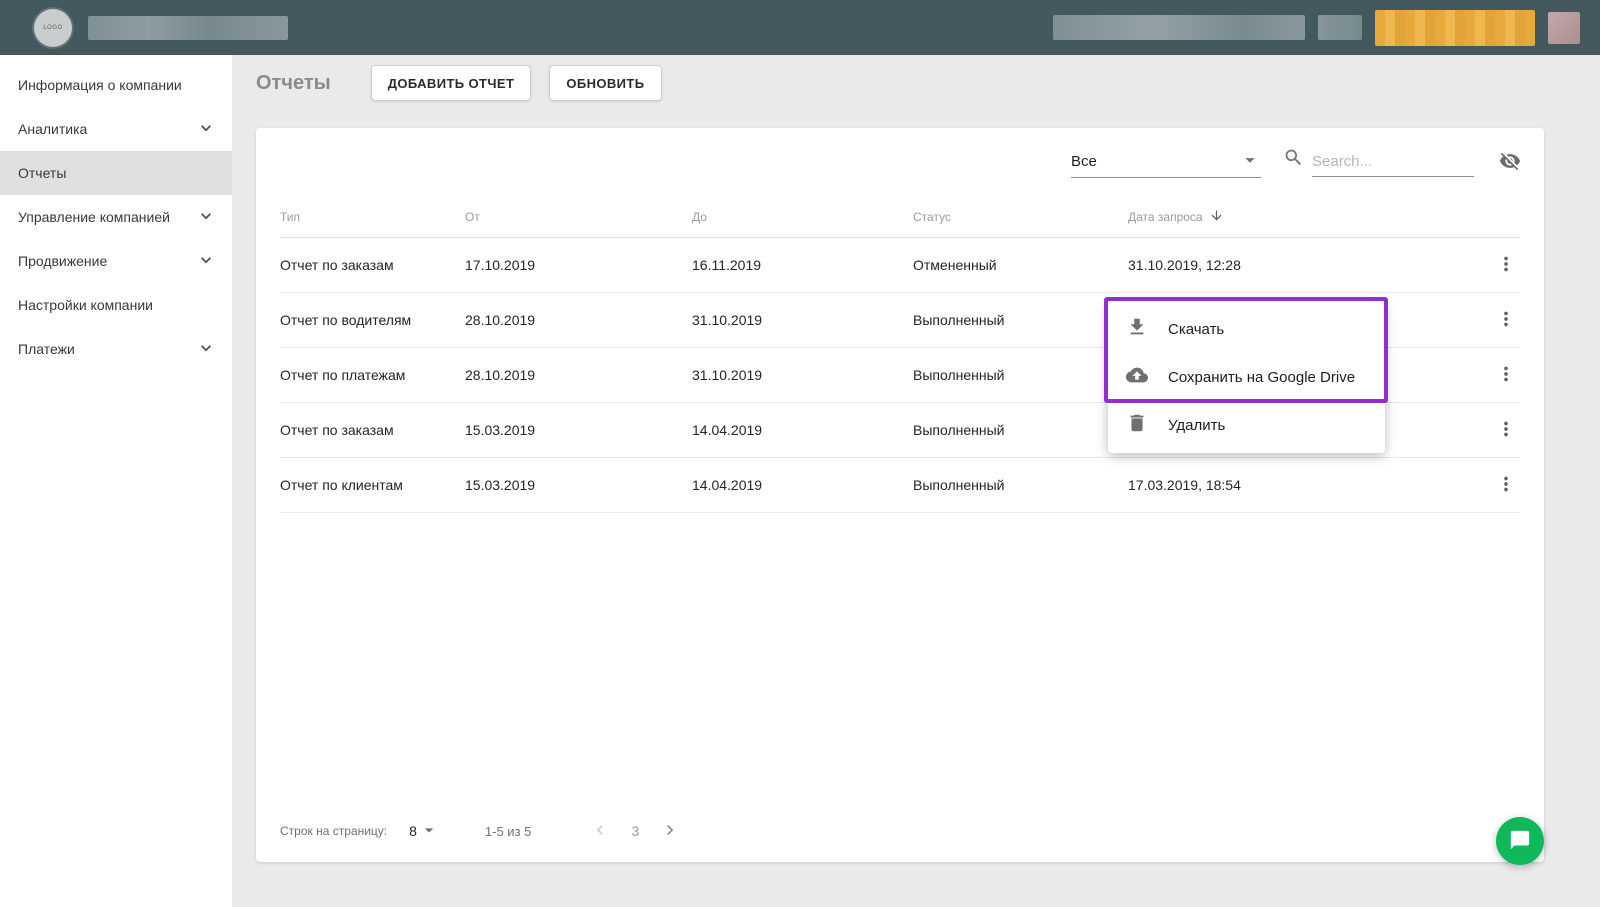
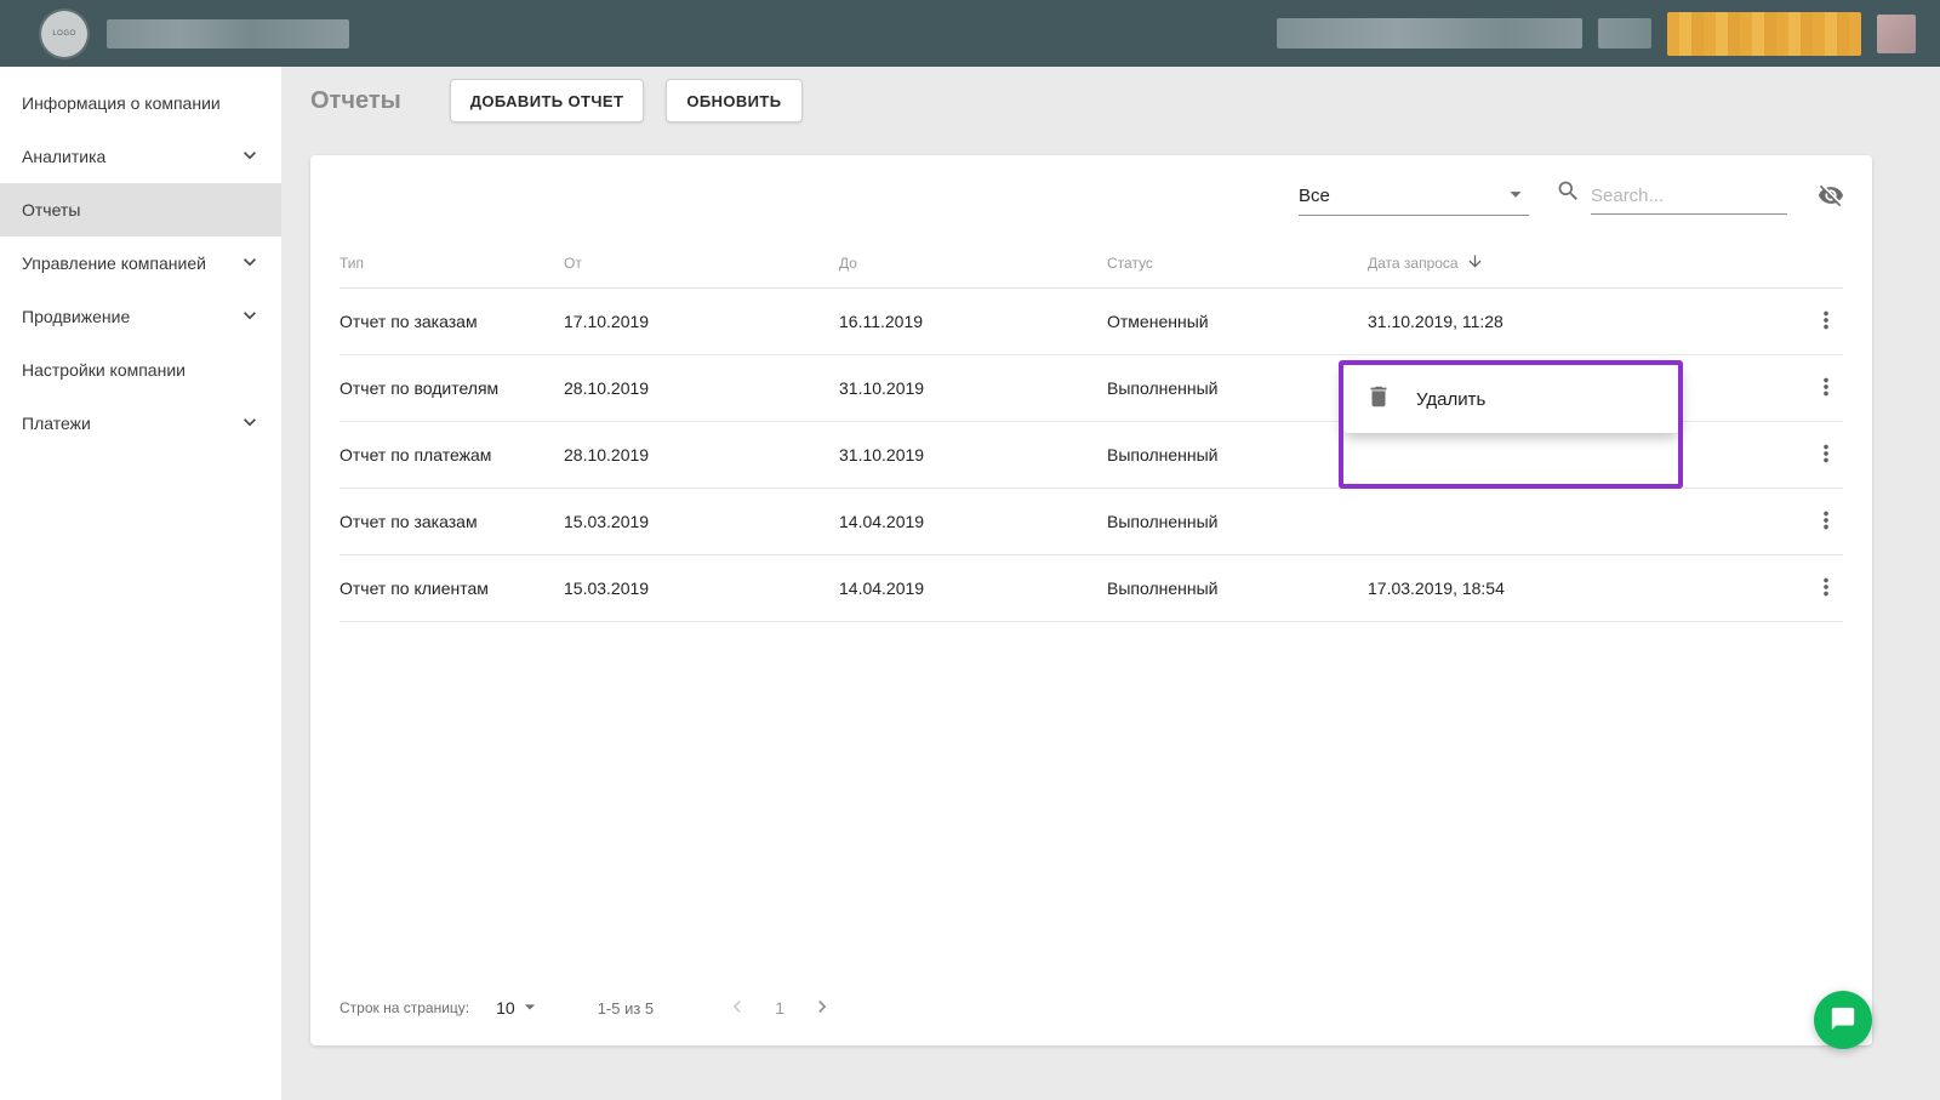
  Информация о компании
  Аналитика
  Отчеты
  Управление компанией
  Продвижение
  Настройки компании
  Платежи
  Отчеты
  ДОБАВИТЬ ОТЧЕТ
  ОБНОВИТЬ
  Все
  Search...
  Тип
  От
  До
  Статус
  Дата запроса
  Отчет по заказам
  17.10.2019
  16.11.2019
  Отмененный
- 31.10.2019, 12:28
+ 31.10.2019, 11:28
  Отчет по водителям
  28.10.2019
  31.10.2019
  Выполненный
  Отчет по платежам
  28.10.2019
  31.10.2019
  Выполненный
  Отчет по заказам
  15.03.2019
  14.04.2019
  Выполненный
  Отчет по клиентам
  15.03.2019
  14.04.2019
  Выполненный
  17.03.2019, 18:54
  Строк на страницу:
- 8
+ 10
  1-5 из 5
- 3
+ 1
- Скачать
- Сохранить на Google Drive
  Удалить
